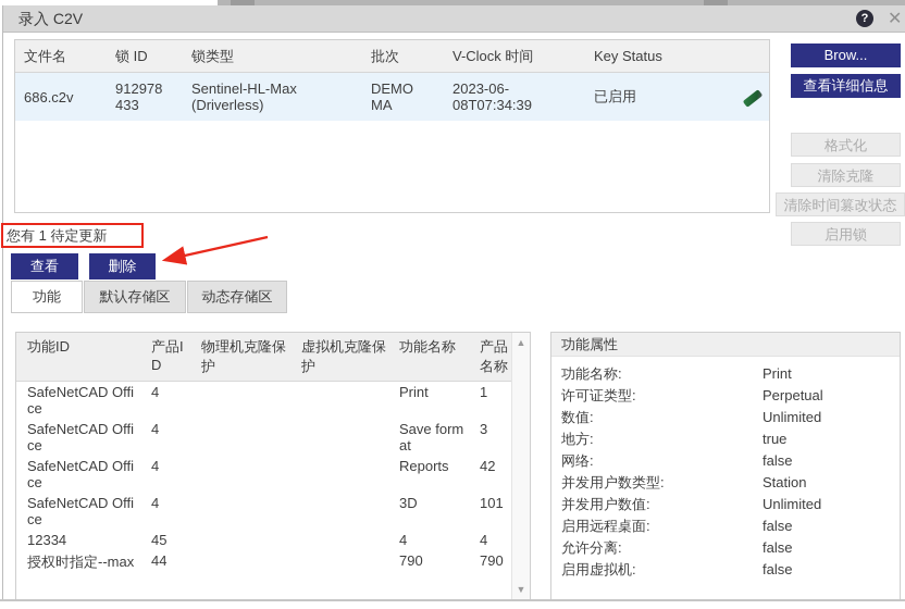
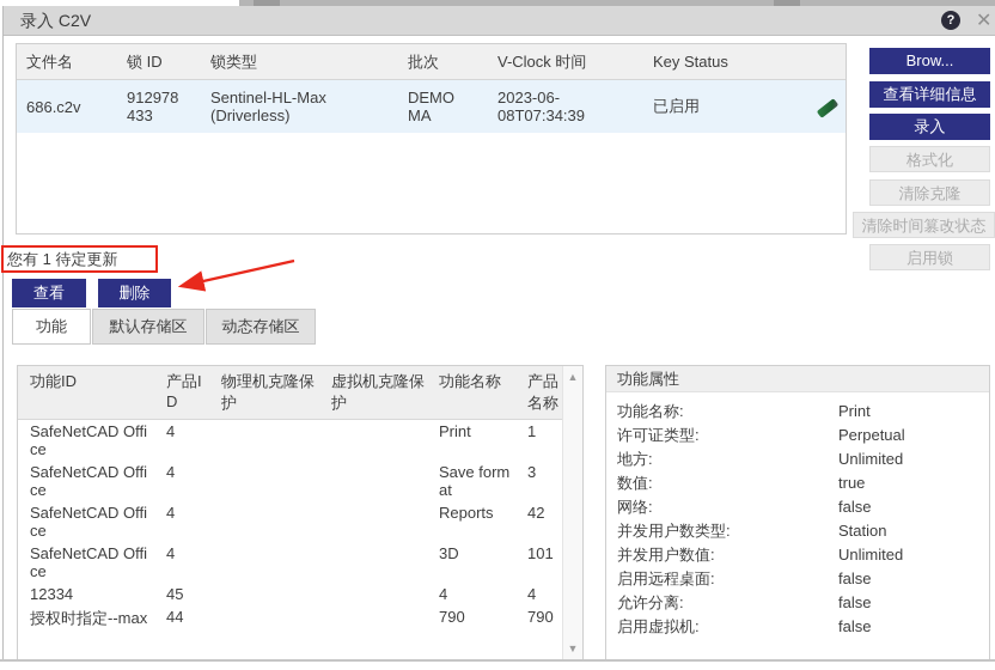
  录入 C2V
  ?
  ✕
  文件名
  锁 ID
  锁类型
  批次
  V-Clock 时间
  Key Status
  686.c2v
  912978433
  Sentinel-HL-Max (Driverless)
  DEMOMA
  2023-06-08T07:34:39
  已启用
  Brow...
  查看详细信息
+ 录入
  格式化
  清除克隆
  清除时间篡改状态
  启用锁
  您有 1 待定更新
  查看
  删除
  功能
  默认存储区
  动态存储区
  功能ID
  产品ID
  物理机克隆保护
  虚拟机克隆保护
  功能名称
  产品名称
  SafeNetCAD Office
  4
  Print
  1
  SafeNetCAD Office
  4
  Save format
  3
  SafeNetCAD Office
  4
  Reports
  42
  SafeNetCAD Office
  4
  3D
  101
  12334
  45
  4
  4
  授权时指定--max
  44
  790
  790
  ▲
  ▼
  功能属性
  功能名称:
  Print
  许可证类型:
  Perpetual
- 数值:
+ 地方:
  Unlimited
- 地方:
+ 数值:
  true
  网络:
  false
  并发用户数类型:
  Station
  并发用户数值:
  Unlimited
  启用远程桌面:
  false
  允许分离:
  false
  启用虚拟机:
  false
